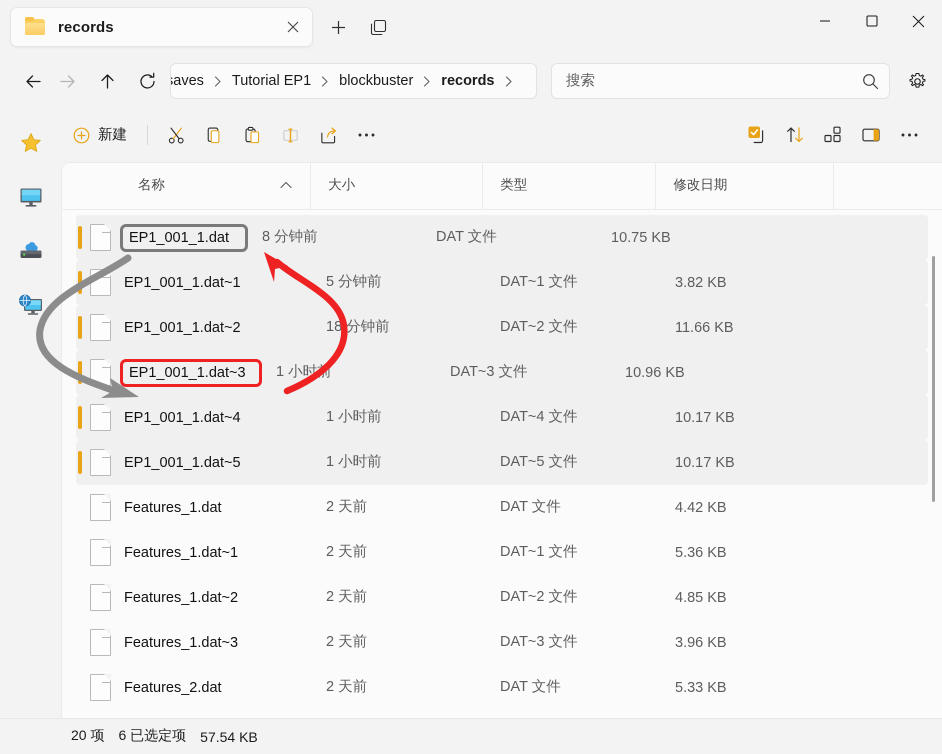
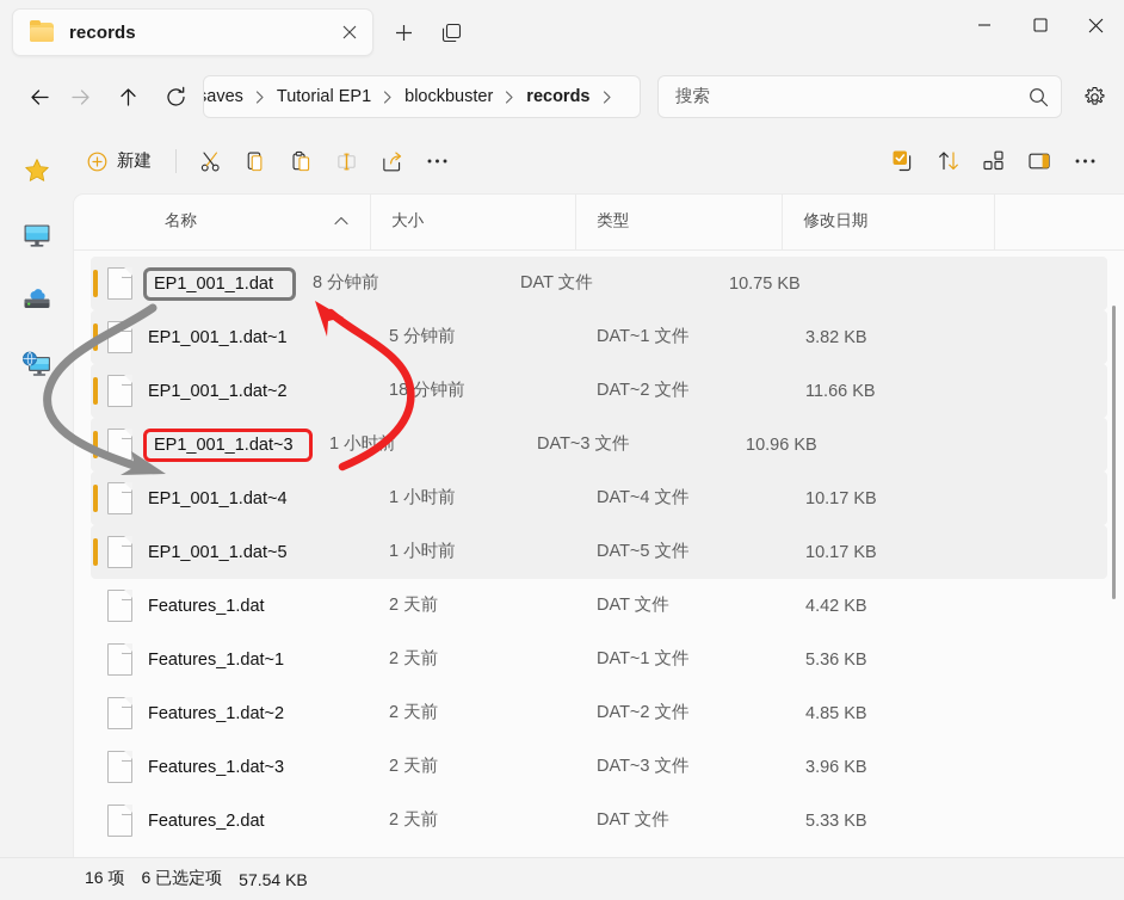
  records
  aves
  Tutorial EP1
  blockbuster
  records
  搜索
  新建
  名称
  大小
  类型
  修改日期
  EP1_001_1.dat
  8 分钟前
  DAT 文件
  10.75 KB
  EP1_001_1.dat~1
  5 分钟前
  DAT~1 文件
  3.82 KB
  EP1_001_1.dat~2
  18 分钟前
  DAT~2 文件
  11.66 KB
  EP1_001_1.dat~3
  1 小时
  DAT~3 文件
  10.96 KB
  EP1_001_1.dat~4
  1 小时前
  DAT~4 文件
  10.17 KB
  EP1_001_1.dat~5
  1 小时前
  DAT~5 文件
  10.17 KB
  Features_1.dat
  2 天前
  DAT 文件
  4.42 KB
  Features_1.dat~1
  2 天前
  DAT~1 文件
  5.36 KB
  Features_1.dat~2
  2 天前
  DAT~2 文件
  4.85 KB
  Features_1.dat~3
  2 天前
  DAT~3 文件
  3.96 KB
  Features_2.dat
  2 天前
  DAT 文件
  5.33 KB
- 20 项
+ 16 项
  6 已选定项
  57.54 KB
